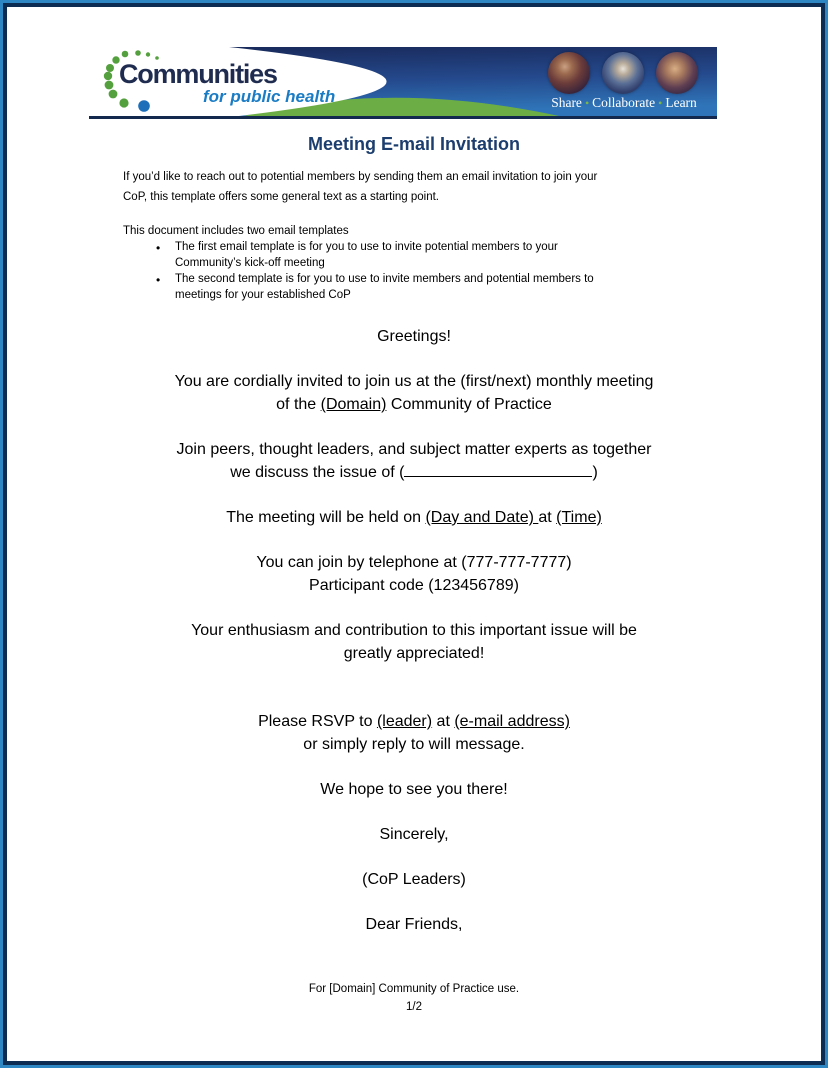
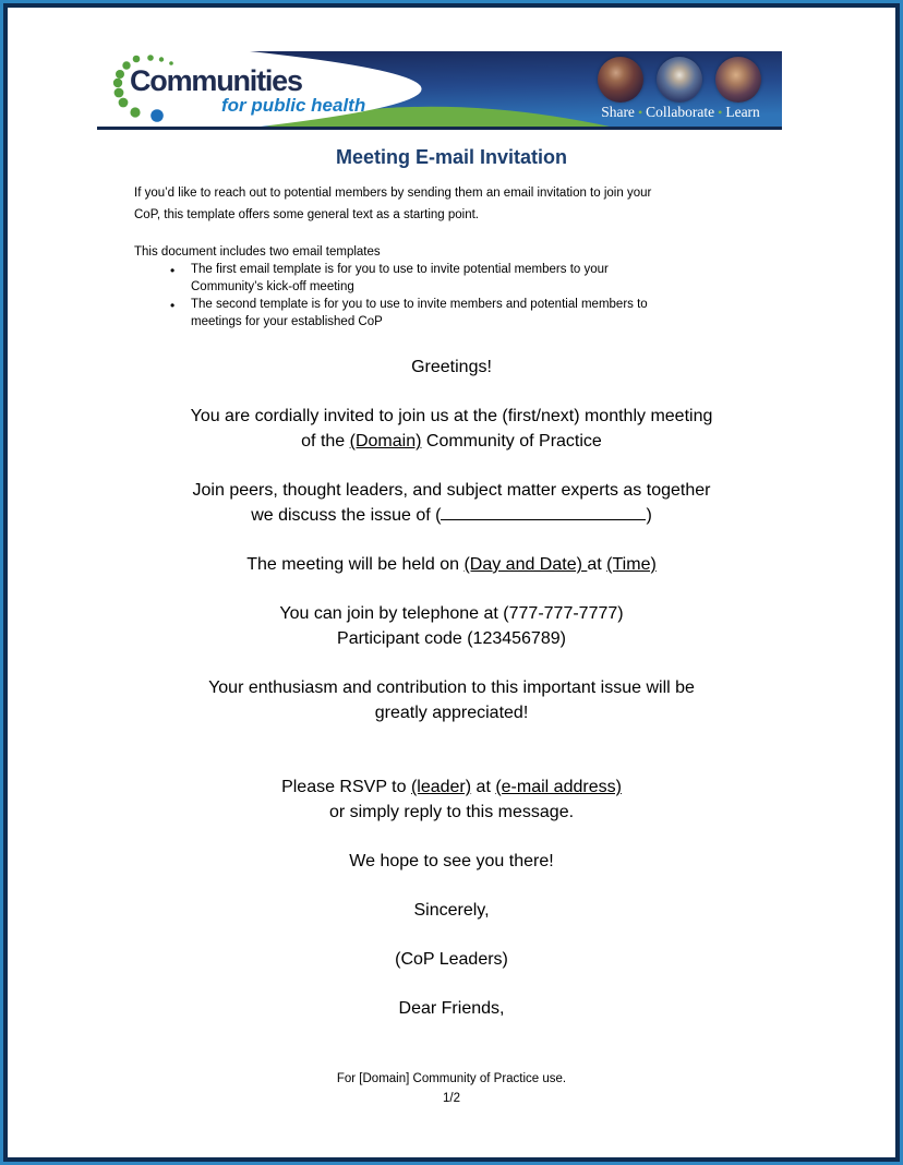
  Communities
  for public health
  Share • Collaborate • Learn
  Meeting E-mail Invitation
  If you’d like to reach out to potential members by sending them an email invitation to join your
  CoP, this template offers some general text as a starting point.
  This document includes two email templates
  The first email template is for you to use to invite potential members to your
  Community’s kick-off meeting
  The second template is for you to use to invite members and potential members to
  meetings for your established CoP
  Greetings!
  You are cordially invited to join us at the (first/next) monthly meeting
  of the (Domain) Community of Practice
  Join peers, thought leaders, and subject matter experts as together
  we discuss the issue of ( )
  The meeting will be held on (Day and Date) at (Time)
  You can join by telephone at (777-777-7777)
  Participant code (123456789)
  Your enthusiasm and contribution to this important issue will be
  greatly appreciated!
  Please RSVP to (leader) at (e-mail address)
- or simply reply to will message.
+ or simply reply to this message.
  We hope to see you there!
  Sincerely,
  (CoP Leaders)
  Dear Friends,
  For [Domain] Community of Practice use.
  1/2
